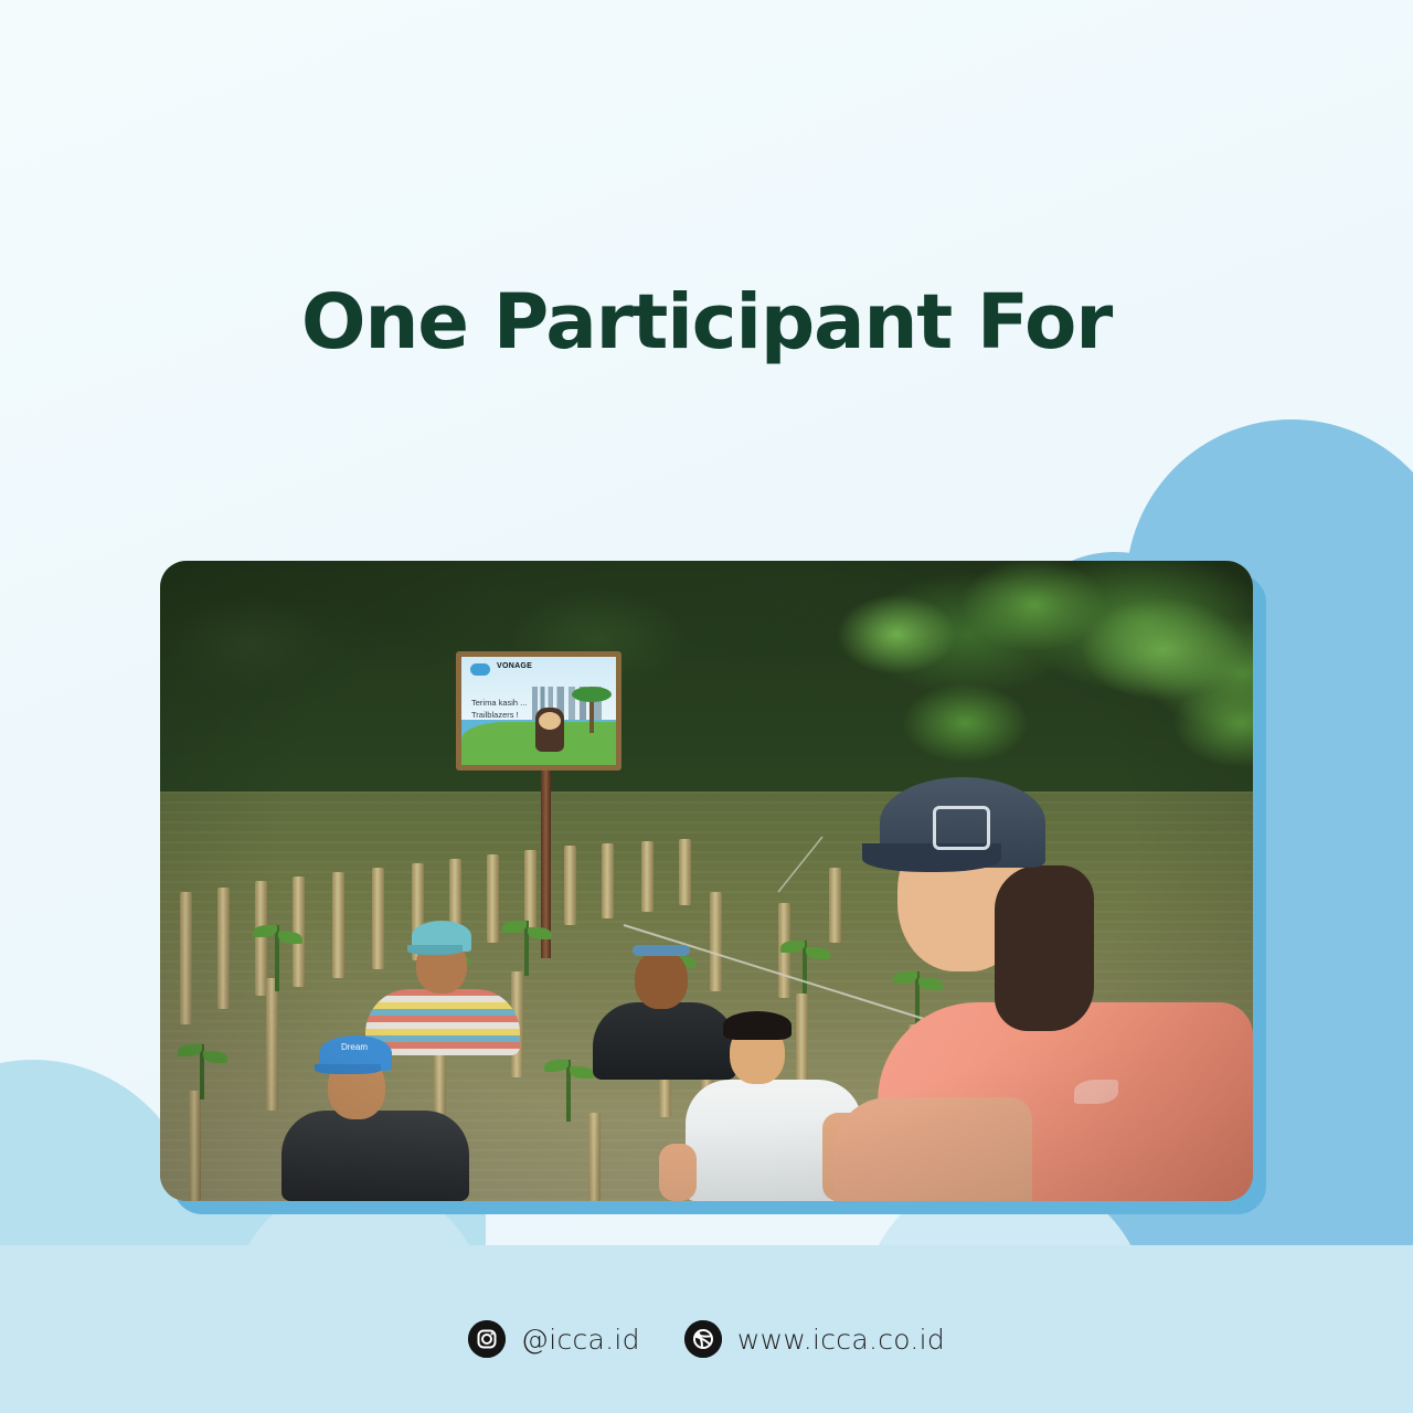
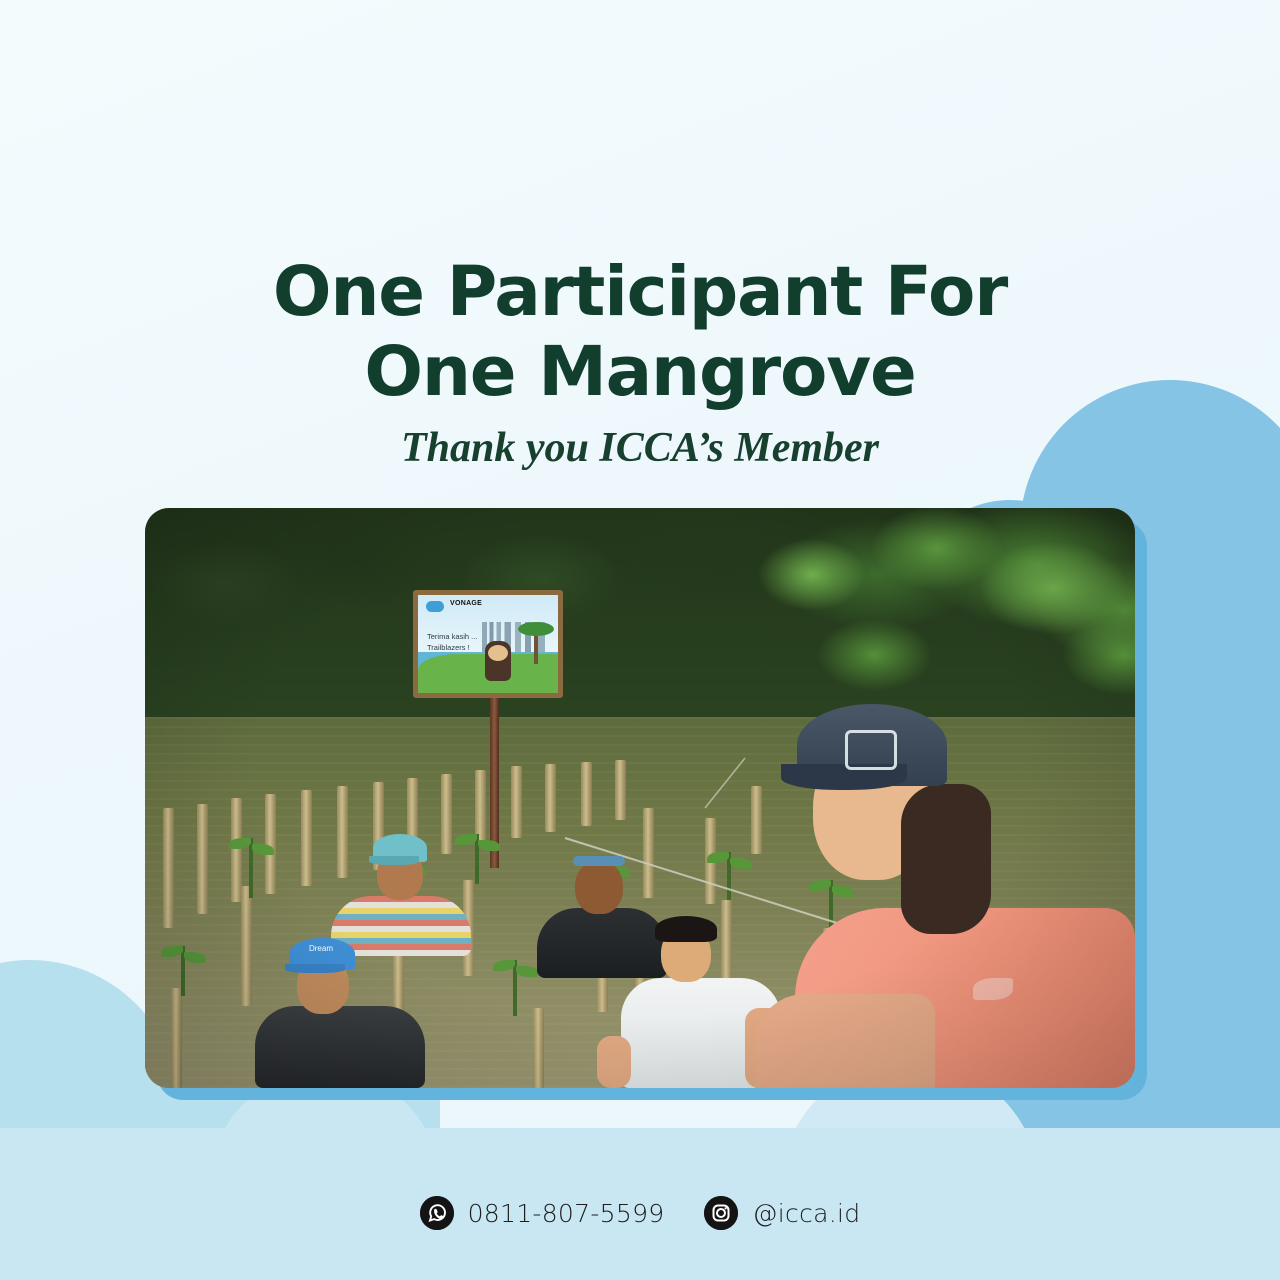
  One Participant For
+ One Mangrove
+ Thank you ICCA’s Member
+ 0811-807-5599
  @icca.id
- www.icca.co.id
